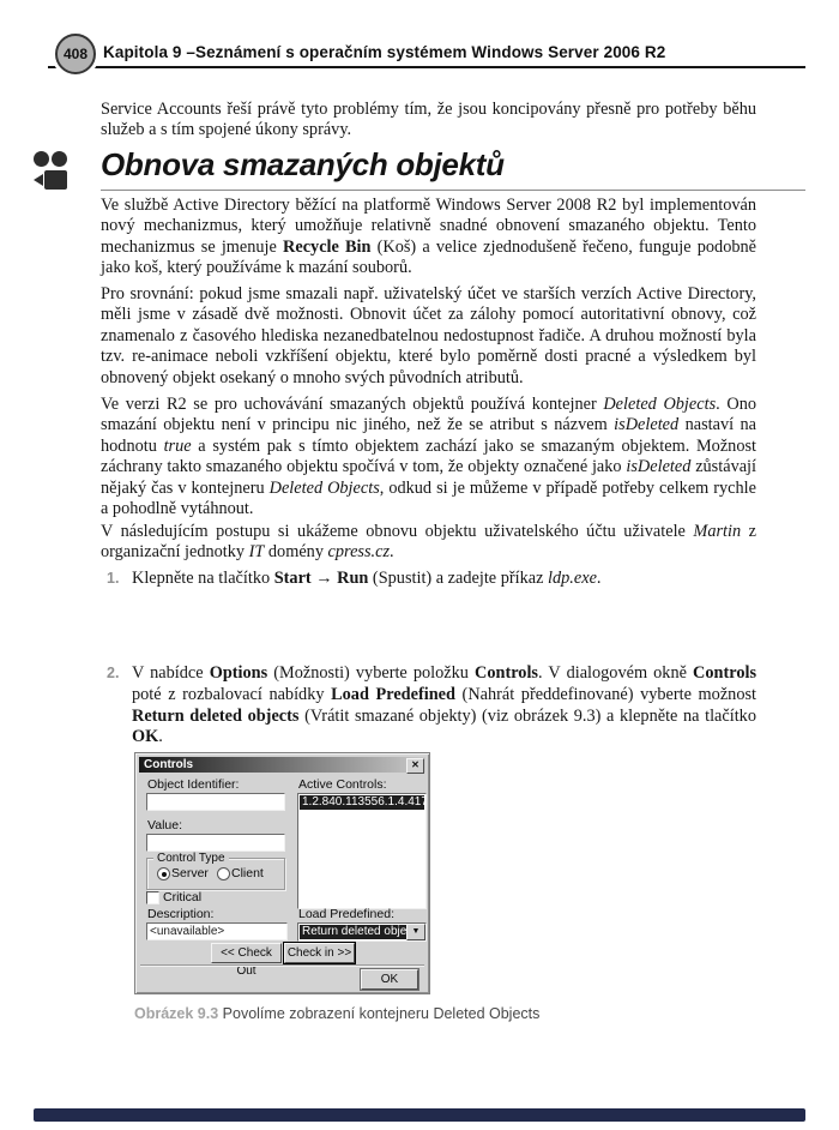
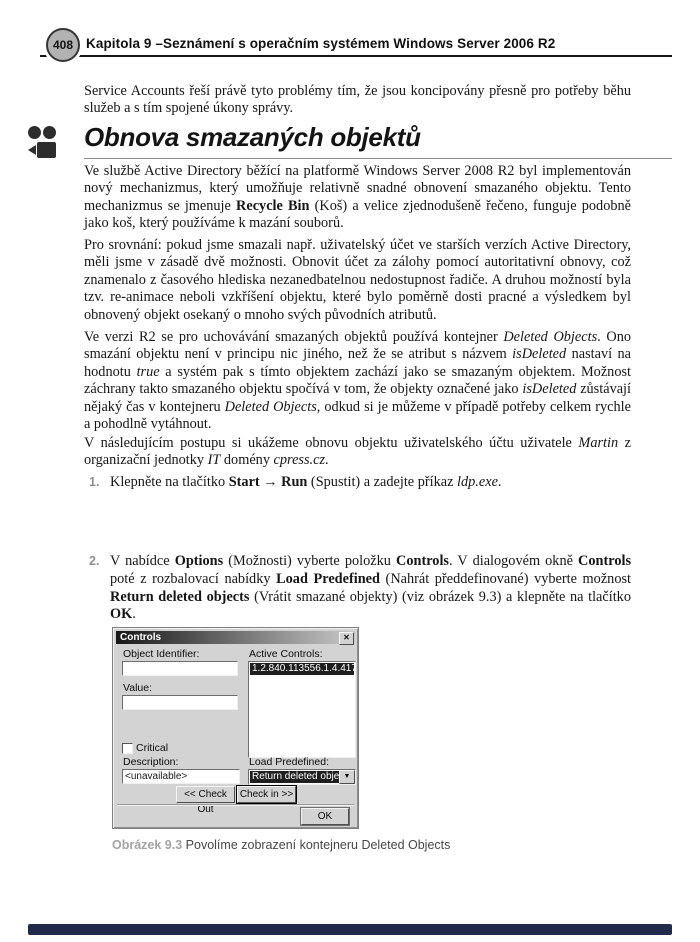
  408
  Kapitola 9 –Seznámení s operačním systémem Windows Server 2006 R2
  Service Accounts řeší právě tyto problémy tím, že jsou koncipovány přesně pro potřeby běhu služeb a s tím spojené úkony správy.
  Obnova smazaných objektů
  Ve službě Active Directory běžící na platformě Windows Server 2008 R2 byl implementován nový mechanizmus, který umožňuje relativně snadné obnovení smazaného objektu. Tento mechanizmus se jmenuje Recycle Bin (Koš) a velice zjednodušeně řečeno, funguje podobně jako koš, který používáme k mazání souborů.
  Pro srovnání: pokud jsme smazali např. uživatelský účet ve starších verzích Active Directory, měli jsme v zásadě dvě možnosti. Obnovit účet za zálohy pomocí autoritativní obnovy, což znamenalo z časového hlediska nezanedbatelnou nedostupnost řadiče. A druhou možností byla tzv. re-animace neboli vzkříšení objektu, které bylo poměrně dosti pracné a výsledkem byl obnovený objekt osekaný o mnoho svých původních atributů.
  Ve verzi R2 se pro uchovávání smazaných objektů používá kontejner Deleted Objects. Ono smazání objektu není v principu nic jiného, než že se atribut s názvem isDeleted nastaví na hodnotu true a systém pak s tímto objektem zachází jako se smazaným objektem. Možnost záchrany takto smazaného objektu spočívá v tom, že objekty označené jako isDeleted zůstávají nějaký čas v kontejneru Deleted Objects, odkud si je můžeme v případě potřeby celkem rychle a pohodlně vytáhnout.
  V následujícím postupu si ukážeme obnovu objektu uživatelského účtu uživatele Martin z organizační jednotky IT domény cpress.cz.
  1.
  Klepněte na tlačítko Start → Run (Spustit) a zadejte příkaz ldp.exe.
  2.
  V nabídce Options (Možnosti) vyberte položku Controls. V dialogovém okně Controls poté z rozbalovací nabídky Load Predefined (Nahrát předdefinované) vyberte možnost Return deleted objects (Vrátit smazané objekty) (viz obrázek 9.3) a klepněte na tlačítko OK.
  Controls
  ✕
  Object Identifier:
  Value:
- Control Type
- Server
- Client
  Critical
  Description:
  <unavailable>
  Active Controls:
  1.2.840.113556.1.4.41
  Load Predefined:
  Return deleted obje
  << Check Out
  Check in >>
  OK
  Obrázek 9.3 Povolíme zobrazení kontejneru Deleted Objects
